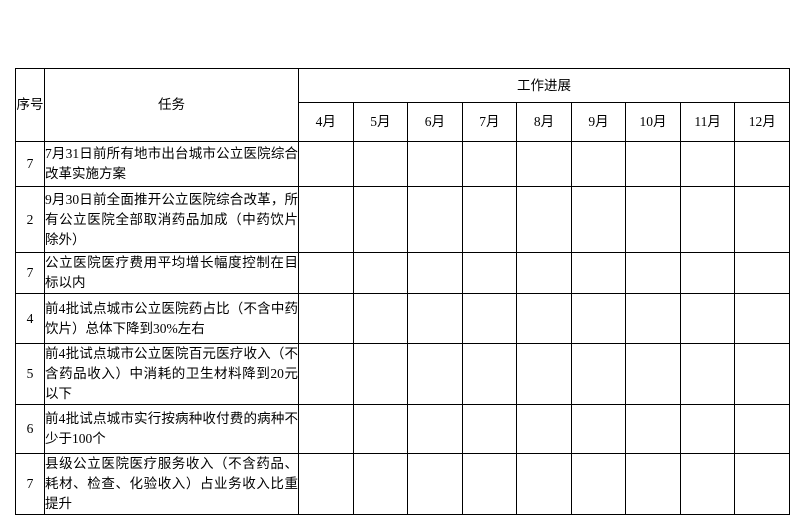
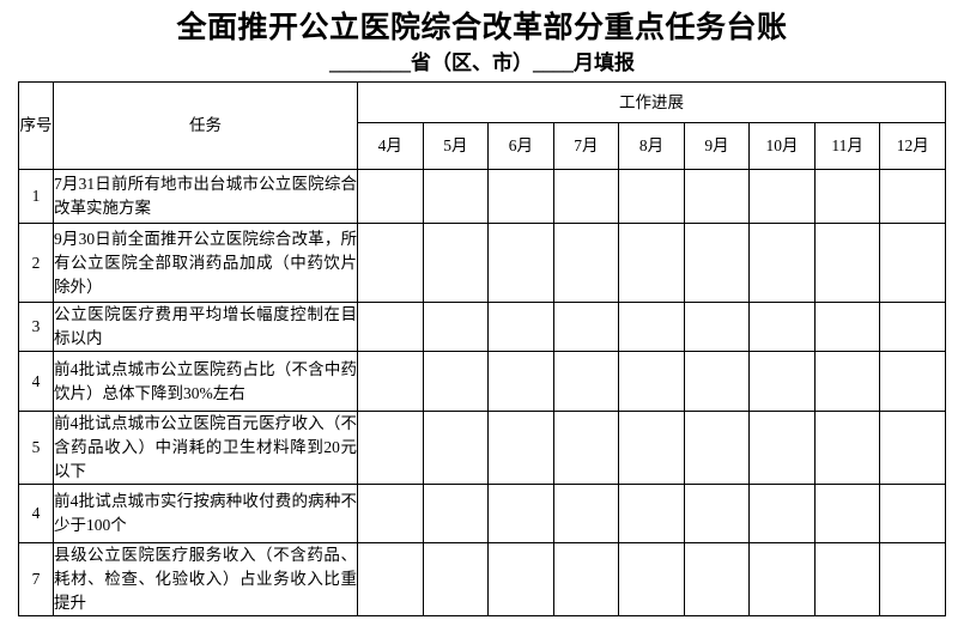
+ 全面推开公立医院综合改革部分重点任务台账
+ ________省（区、市）____月填报
  序号	任务	工作进展
  4月	5月	6月	7月	8月	9月	10月	11月	12月
- 7	7月31日前所有地市出台城市公立医院综合改革实施方案
+ 1	7月31日前所有地市出台城市公立医院综合改革实施方案
  2	9月30日前全面推开公立医院综合改革，所有公立医院全部取消药品加成（中药饮片除外）
- 7	公立医院医疗费用平均增长幅度控制在目标以内
+ 3	公立医院医疗费用平均增长幅度控制在目标以内
  4	前4批试点城市公立医院药占比（不含中药饮片）总体下降到30%左右
  5	前4批试点城市公立医院百元医疗收入（不含药品收入）中消耗的卫生材料降到20元以下
- 6	前4批试点城市实行按病种收付费的病种不少于100个
+ 4	前4批试点城市实行按病种收付费的病种不少于100个
  7	县级公立医院医疗服务收入（不含药品、耗材、检查、化验收入）占业务收入比重提升
